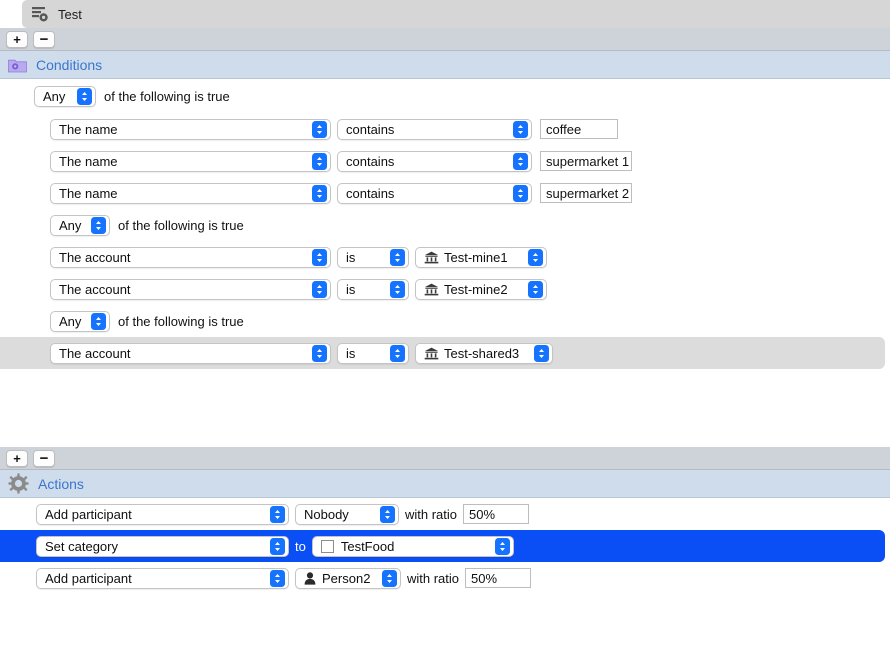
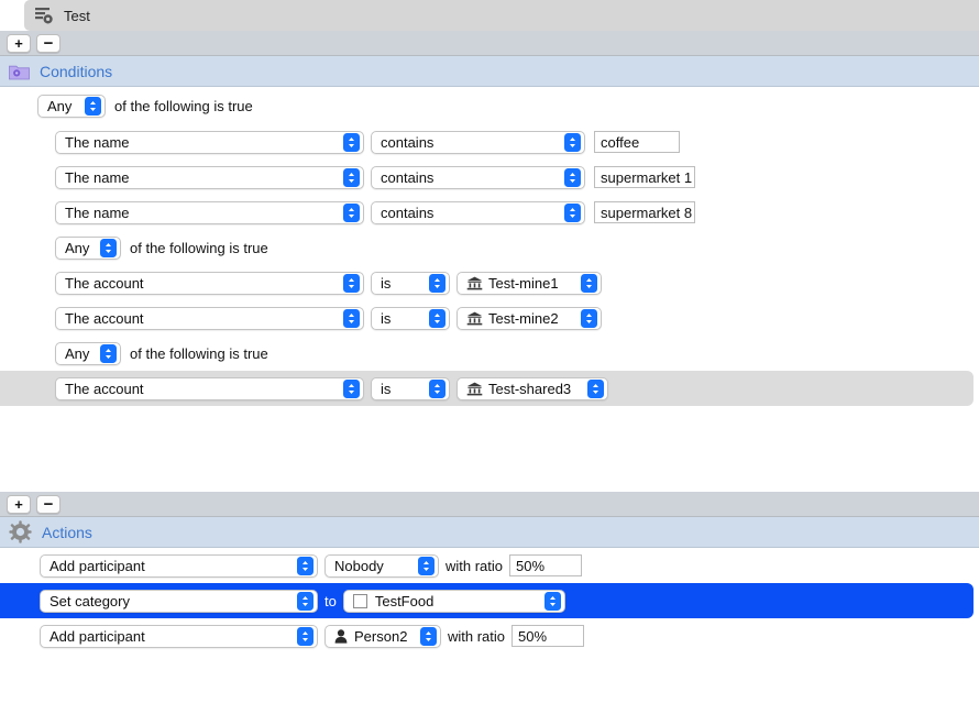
  Test
  +
  −
  Conditions
  Any
  of the following is true
  The name
  contains
  coffee
  The name
  contains
  supermarket 1
  The name
  contains
- supermarket 2
+ supermarket 8
  Any
  of the following is true
  The account
  is
  Test-mine1
  The account
  is
  Test-mine2
  Any
  of the following is true
  The account
  is
  Test-shared3
  +
  −
  Actions
  Add participant
  Nobody
  with ratio
  50%
  Set category
  to
  TestFood
  Add participant
  Person2
  with ratio
  50%
